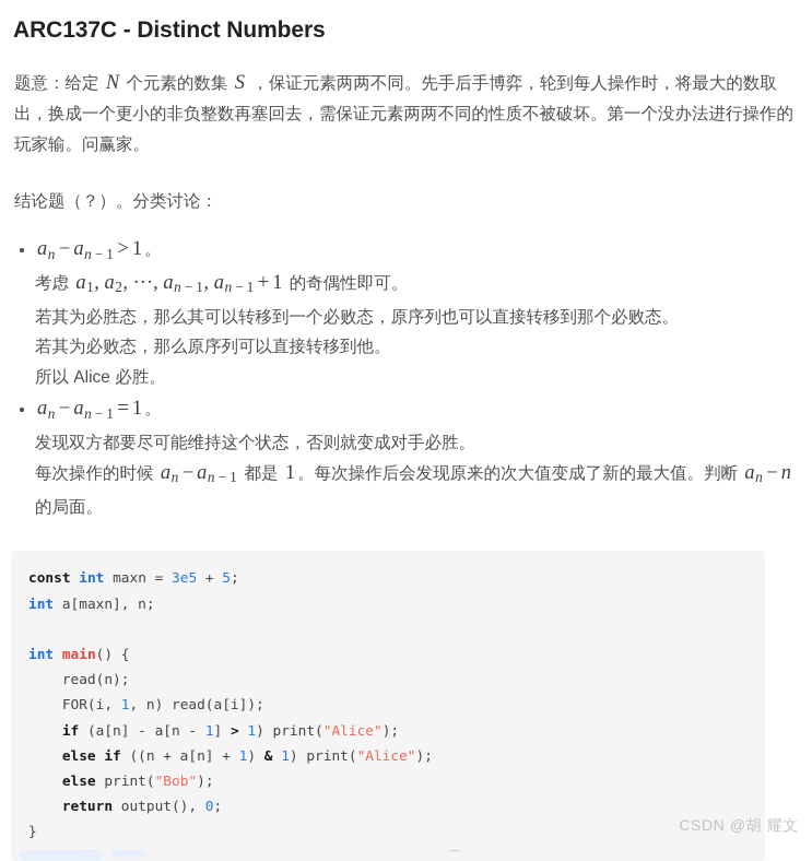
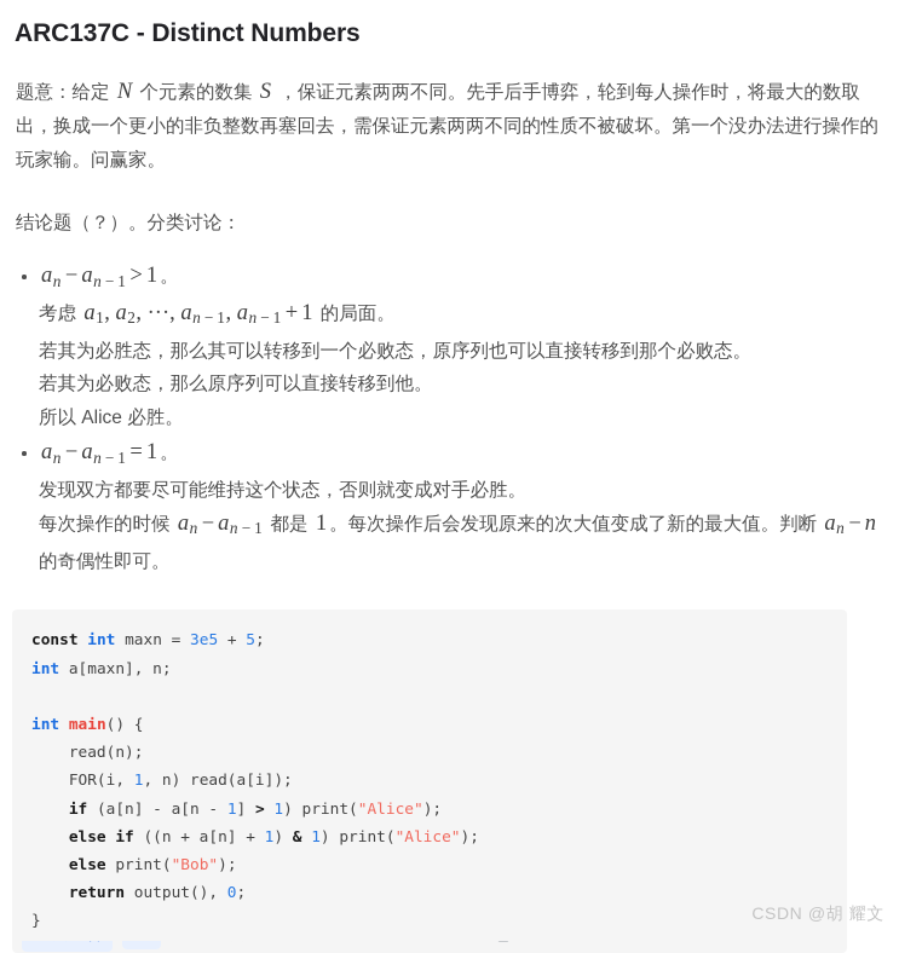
  ARC137C - Distinct Numbers
  题意：给定 N 个元素的数集 S ，保证元素两两不同。先手后手博弈，轮到每人操作时，将最大的数取出，换成一个更小的非负整数再塞回去，需保证元素两两不同的性质不被破坏。第一个没办法进行操作的玩家输。问赢家。
  结论题（？）。分类讨论：
  an − an − 1 > 1。
- 考虑 a1, a2, ···, an − 1, an − 1 + 1 的奇偶性即可。
+ 考虑 a1, a2, ···, an − 1, an − 1 + 1 的局面。
  若其为必胜态，那么其可以转移到一个必败态，原序列也可以直接转移到那个必败态。
  若其为必败态，那么原序列可以直接转移到他。
  所以 Alice 必胜。
  an − an − 1 = 1。
  发现双方都要尽可能维持这个状态，否则就变成对手必胜。
- 每次操作的时候 an − an − 1 都是 1。每次操作后会发现原来的次大值变成了新的最大值。判断 an − n 的局面。
+ 每次操作的时候 an − an − 1 都是 1。每次操作后会发现原来的次大值变成了新的最大值。判断 an − n 的奇偶性即可。
  const int maxn = 3e5 + 5;
  int a[maxn], n;
  int main() {
  read(n);
  FOR(i, 1, n) read(a[i]);
  if (a[n] - a[n - 1] > 1) print("Alice");
  else if ((n + a[n] + 1) & 1) print("Alice");
  else print("Bob");
  return output(), 0;
  }
  CSDN @胡 耀文
